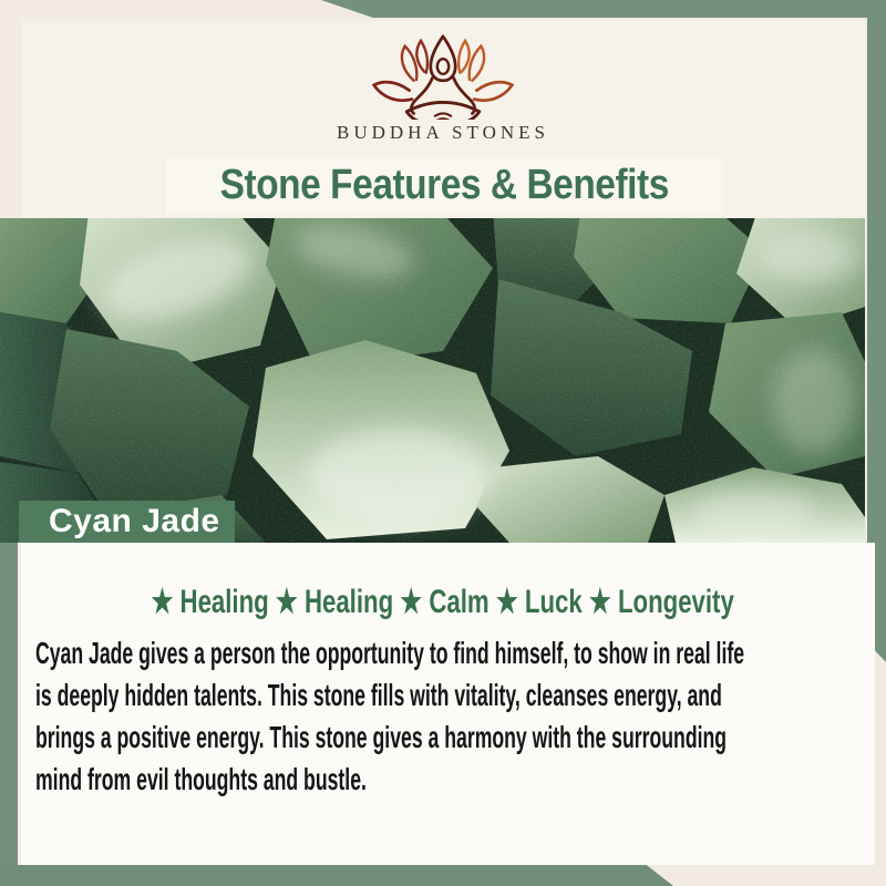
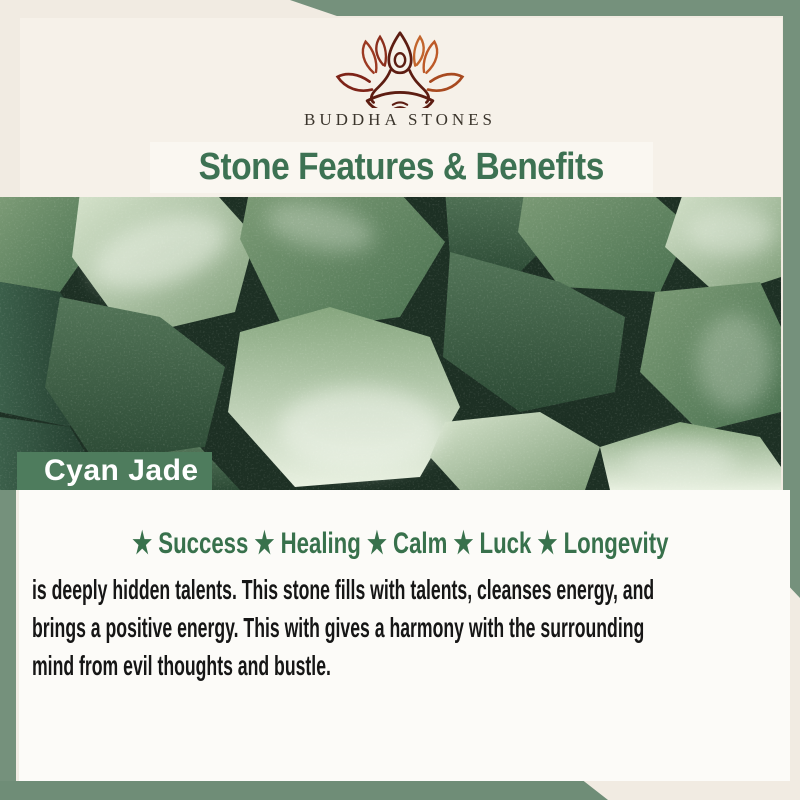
  BUDDHA STONES
  Stone Features & Benefits
  Cyan Jade
- ★ Healing ★ Healing ★ Calm ★ Luck ★ Longevity
+ ★ Success ★ Healing ★ Calm ★ Luck ★ Longevity
- Cyan Jade gives a person the opportunity to find himself, to show in real life
- is deeply hidden talents. This stone fills with vitality, cleanses energy, and
+ is deeply hidden talents. This stone fills with talents, cleanses energy, and
- brings a positive energy. This stone gives a harmony with the surrounding
+ brings a positive energy. This with gives a harmony with the surrounding
  mind from evil thoughts and bustle.
